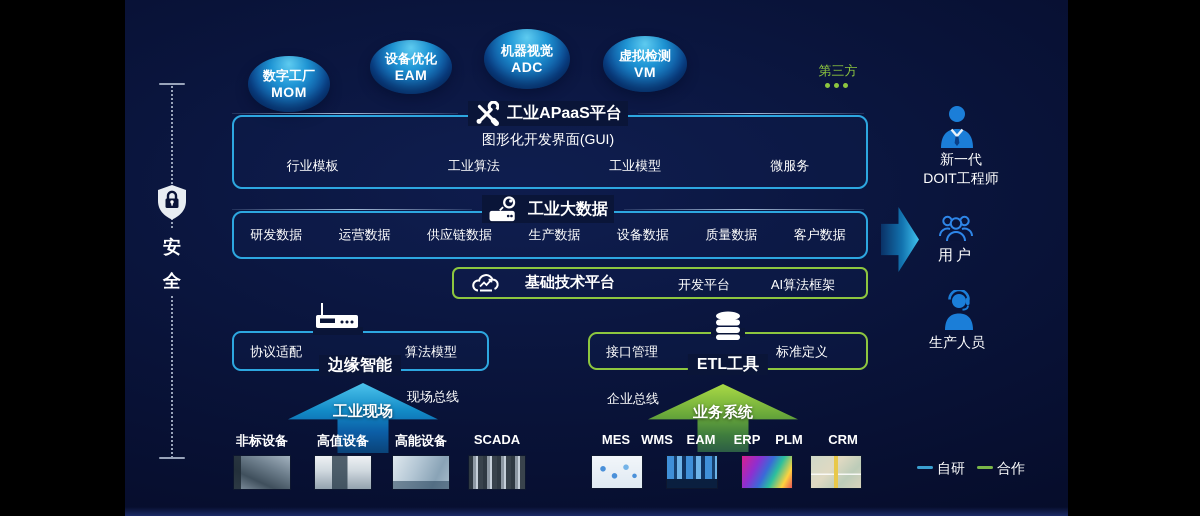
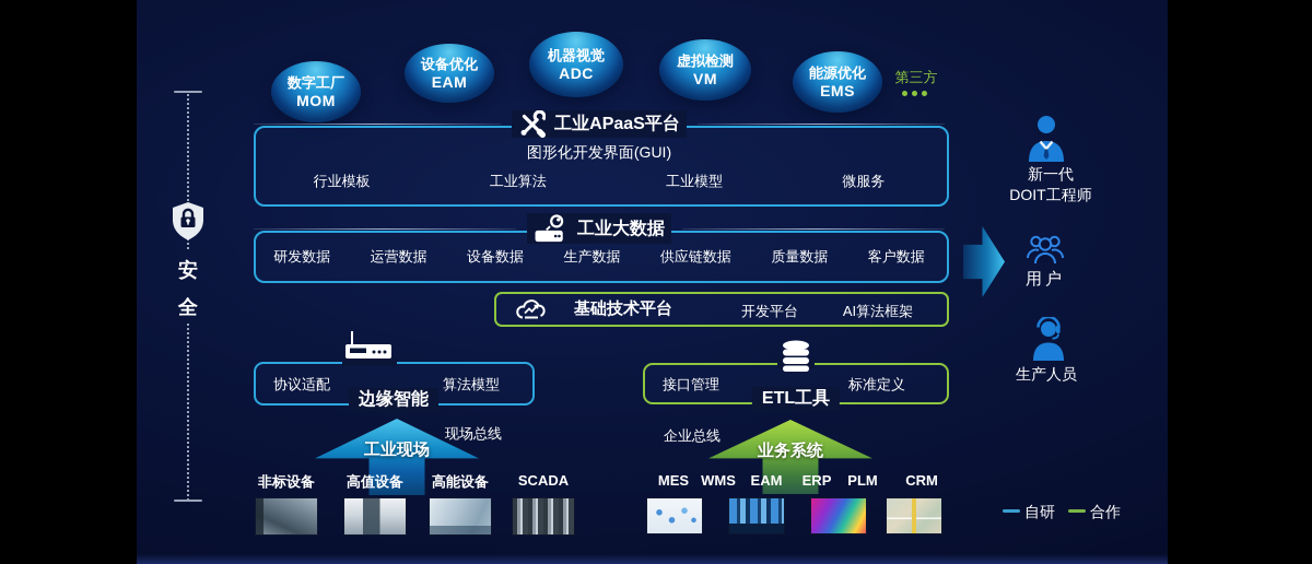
  安
  全
  数字工厂
  MOM
  设备优化
  EAM
  机器视觉
  ADC
  虚拟检测
  VM
+ 能源优化
+ EMS
  第三方
  工业APaaS平台
  图形化开发界面(GUI)
  行业模板
  工业算法
  工业模型
  微服务
  工业大数据
  研发数据
  运营数据
- 供应链数据
+ 设备数据
  生产数据
- 设备数据
+ 供应链数据
  质量数据
  客户数据
  基础技术平台
  开发平台
  AI算法框架
  协议适配
  算法模型
  边缘智能
  接口管理
  标准定义
  ETL工具
  现场总线
  企业总线
  工业现场
  业务系统
  非标设备
  高值设备
  高能设备
  SCADA
  MES
  WMS
  EAM
  ERP
  PLM
  CRM
  新一代
  DOIT工程师
  用户
  生产人员
  自研
  合作
